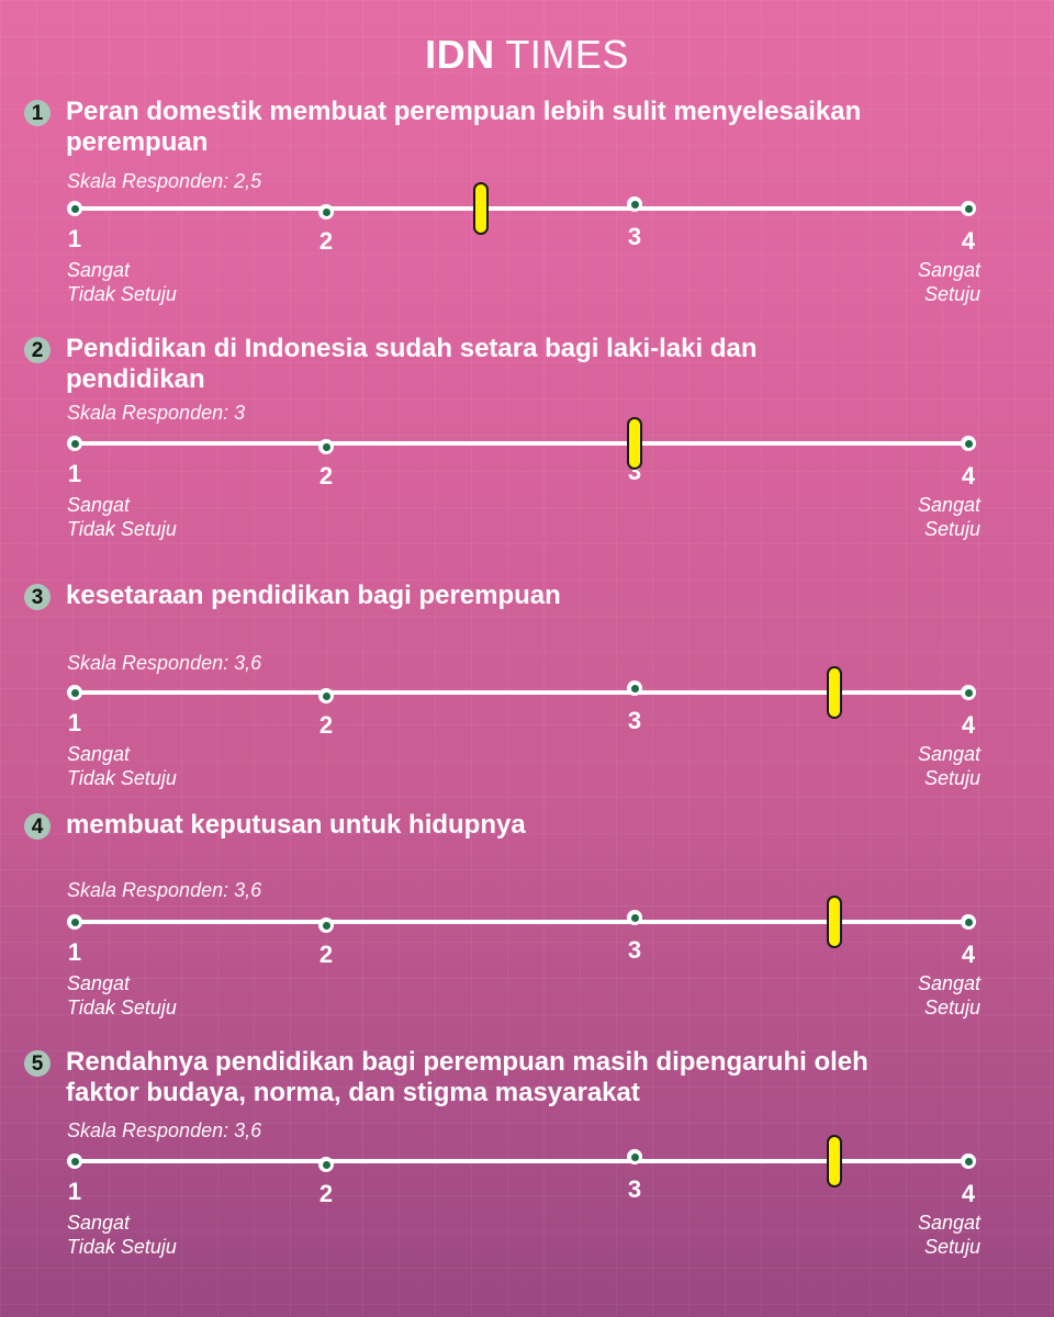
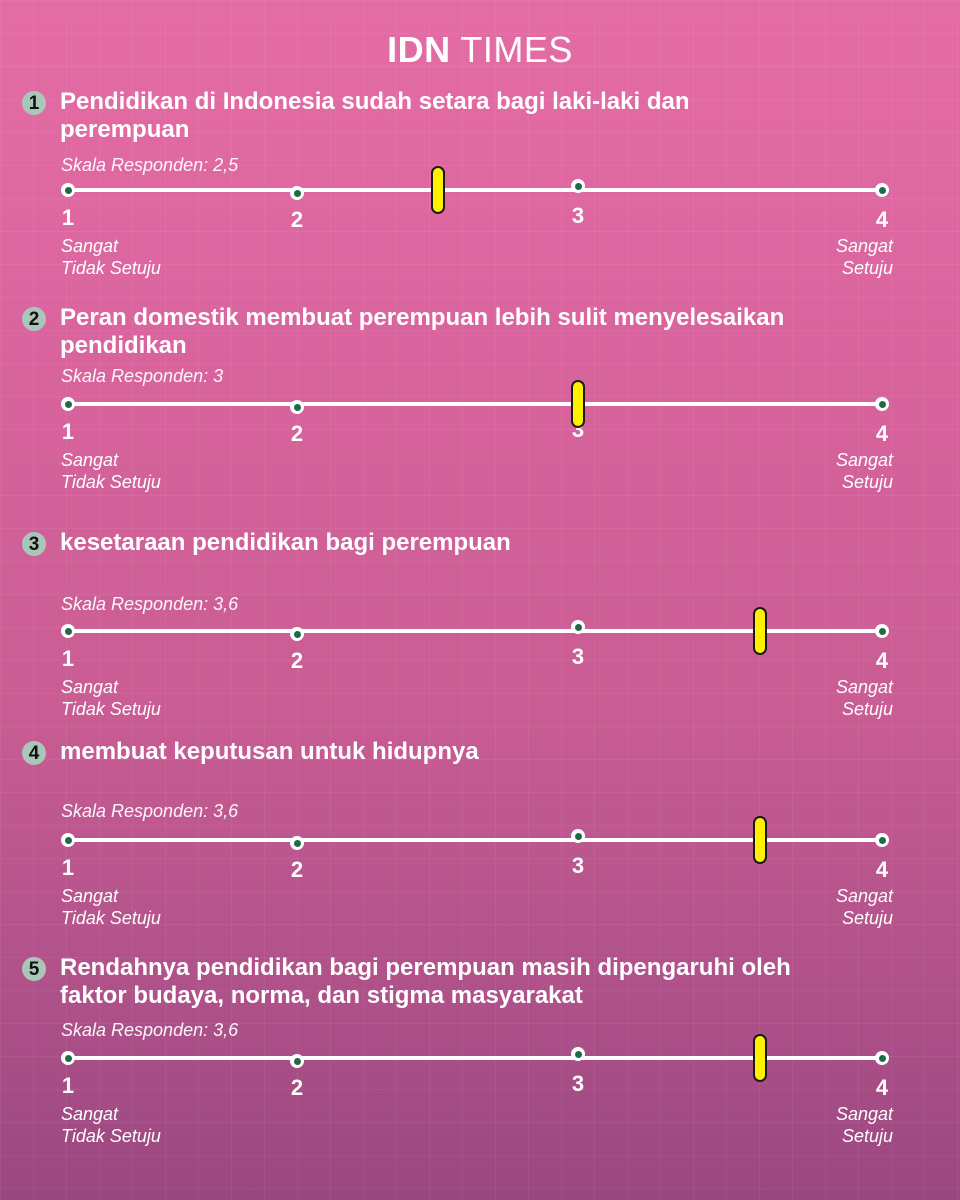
  IDN TIMES
  1
- Peran domestik membuat perempuan lebih sulit menyelesaikan
+ Pendidikan di Indonesia sudah setara bagi laki-laki dan
  perempuan
  Skala Responden: 2,5
  1
  2
  3
  4
  Sangat
  Tidak Setuju
  Sangat
  Setuju
  2
- Pendidikan di Indonesia sudah setara bagi laki-laki dan
+ Peran domestik membuat perempuan lebih sulit menyelesaikan
  pendidikan
  Skala Responden: 3
  1
  2
  3
  4
  Sangat
  Tidak Setuju
  Sangat
  Setuju
  3
  kesetaraan pendidikan bagi perempuan
  Skala Responden: 3,6
  1
  2
  3
  4
  Sangat
  Tidak Setuju
  Sangat
  Setuju
  4
  membuat keputusan untuk hidupnya
  Skala Responden: 3,6
  1
  2
  3
  4
  Sangat
  Tidak Setuju
  Sangat
  Setuju
  5
  Rendahnya pendidikan bagi perempuan masih dipengaruhi oleh
  faktor budaya, norma, dan stigma masyarakat
  Skala Responden: 3,6
  1
  2
  3
  4
  Sangat
  Tidak Setuju
  Sangat
  Setuju
